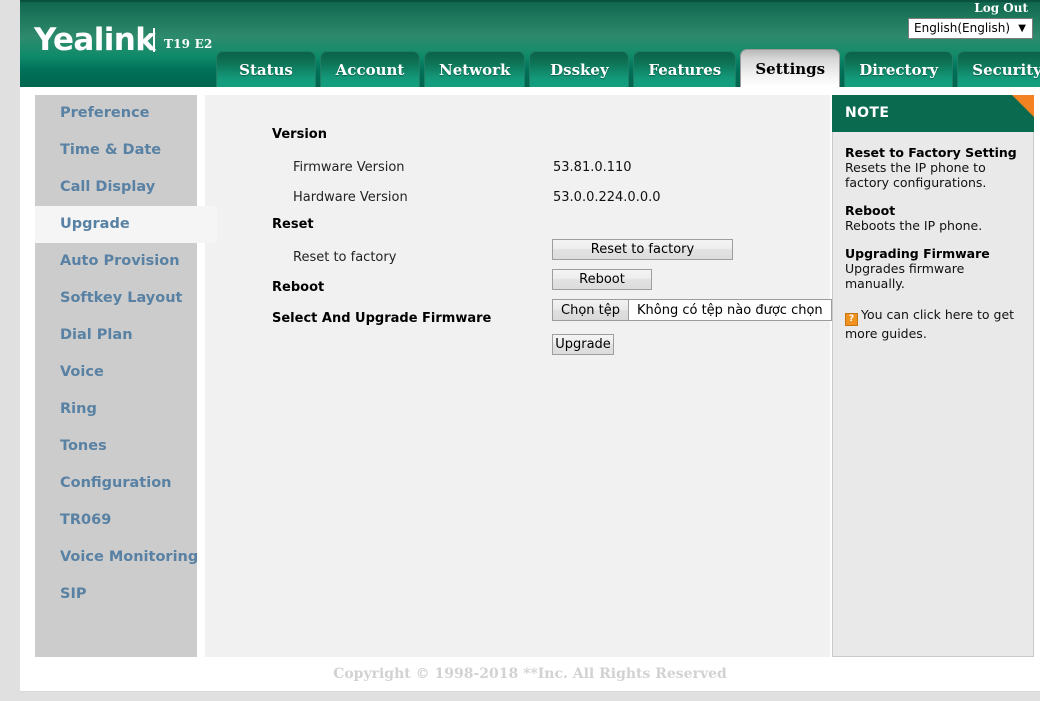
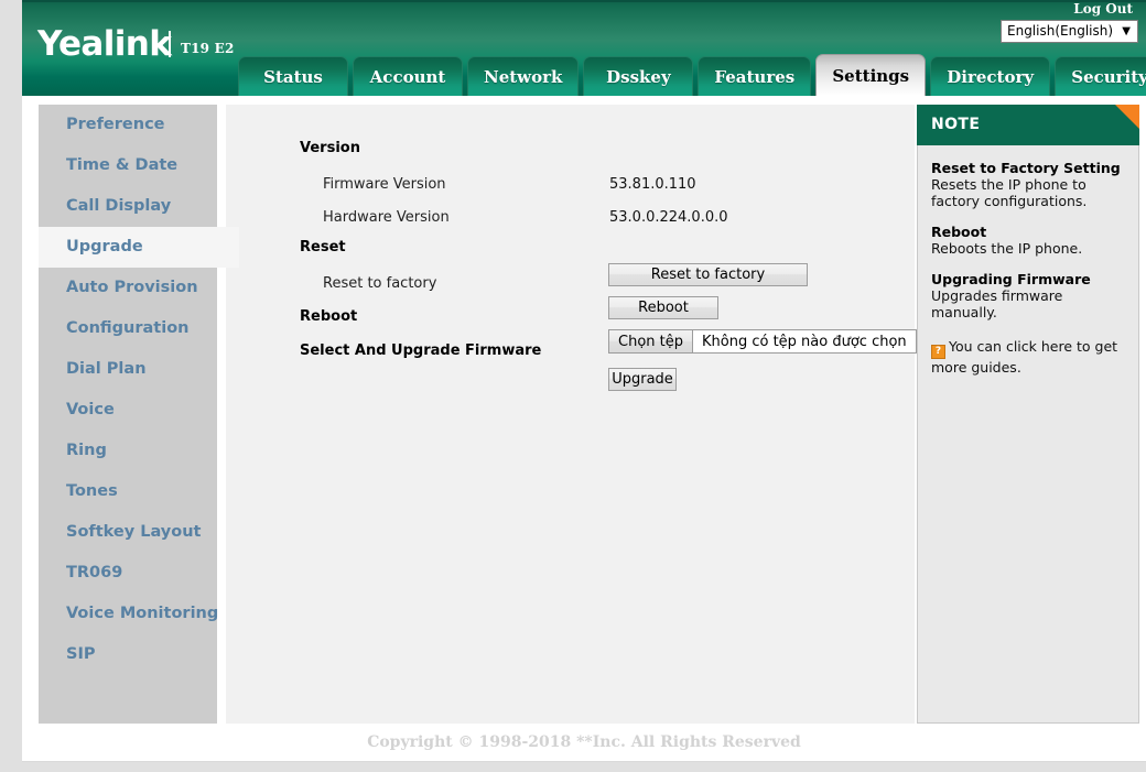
  Yealink
  T19 E2
  Log Out
  English(English)
  ▼
  Status
  Account
  Network
  Dsskey
  Features
  Settings
  Directory
  Security
  Preference
  Time & Date
  Call Display
  Upgrade
  Auto Provision
- Softkey Layout
+ Configuration
  Dial Plan
  Voice
  Ring
  Tones
- Configuration
+ Softkey Layout
  TR069
  Voice Monitoring
  SIP
  Version
  Firmware Version
  53.81.0.110
  Hardware Version
  53.0.0.224.0.0.0
  Reset
  Reset to factory
  Reset to factory
  Reboot
  Reboot
  Select And Upgrade Firmware
  Chọn tệp
  Không có tệp nào được chọn
  Upgrade
  NOTE
  Reset to Factory Setting
  Resets the IP phone to factory configurations.
  Reboot
  Reboots the IP phone.
  Upgrading Firmware
  Upgrades firmware manually.
  ? You can click here to get more guides.
  Copyright © 1998-2018 **Inc. All Rights Reserved
